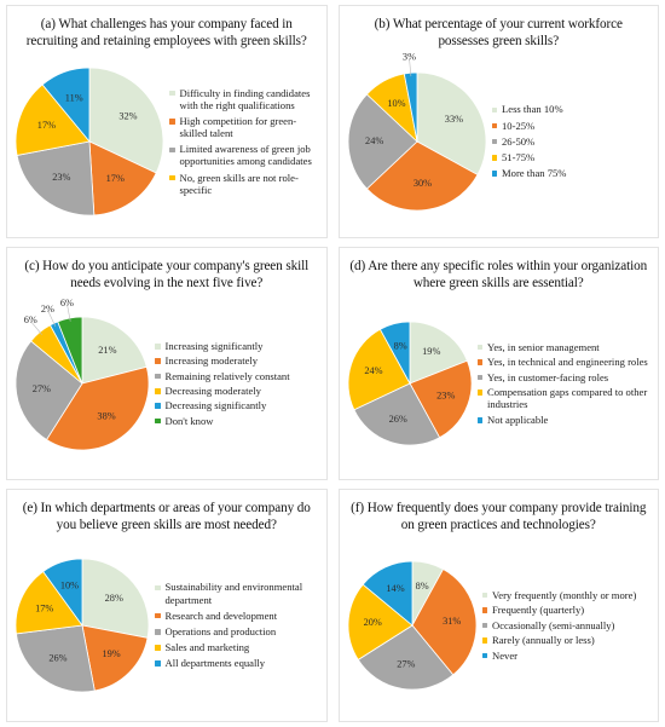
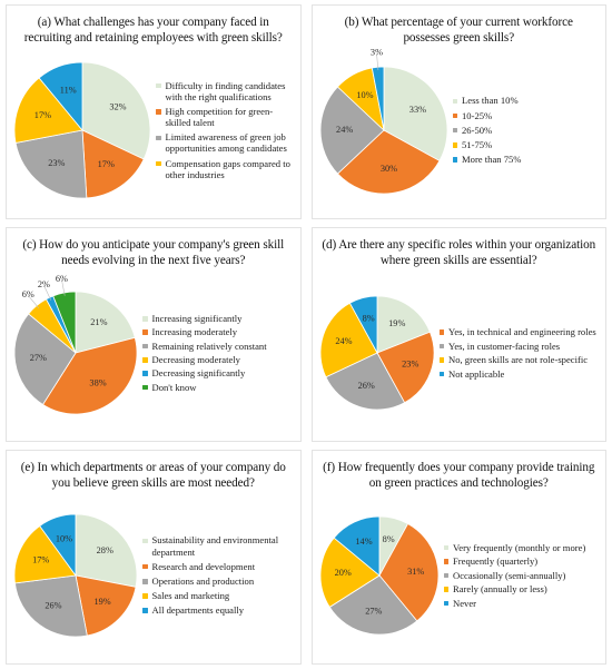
  (a) What challenges has your company faced in recruiting and retaining employees with green skills?
  32%
  17%
  23%
  17%
  11%
  Difficulty in finding candidates with the right qualifications
  High competition for green-skilled talent
  Limited awareness of green job opportunities among candidates
- No, green skills are not role-specific
+ Compensation gaps compared to other industries
  (b) What percentage of your current workforce possesses green skills?
  33%
  30%
  24%
  10%
  3%
  Less than 10%
  10-25%
  26-50%
  51-75%
  More than 75%
- (c) How do you anticipate your company's green skill needs evolving in the next five five?
+ (c) How do you anticipate your company's green skill needs evolving in the next five years?
  21%
  38%
  27%
  6%
  2%
  6%
  Increasing significantly
  Increasing moderately
  Remaining relatively constant
  Decreasing moderately
  Decreasing significantly
  Don't know
  (d) Are there any specific roles within your organization where green skills are essential?
  19%
  23%
  26%
  24%
  8%
- Yes, in senior management
  Yes, in technical and engineering roles
  Yes, in customer-facing roles
- Compensation gaps compared to other industries
+ No, green skills are not role-specific
  Not applicable
  (e) In which departments or areas of your company do you believe green skills are most needed?
  28%
  19%
  26%
  17%
  10%
  Sustainability and environmental department
  Research and development
  Operations and production
  Sales and marketing
  All departments equally
  (f) How frequently does your company provide training on green practices and technologies?
  8%
  31%
  27%
  20%
  14%
  Very frequently (monthly or more)
  Frequently (quarterly)
  Occasionally (semi-annually)
  Rarely (annually or less)
  Never
